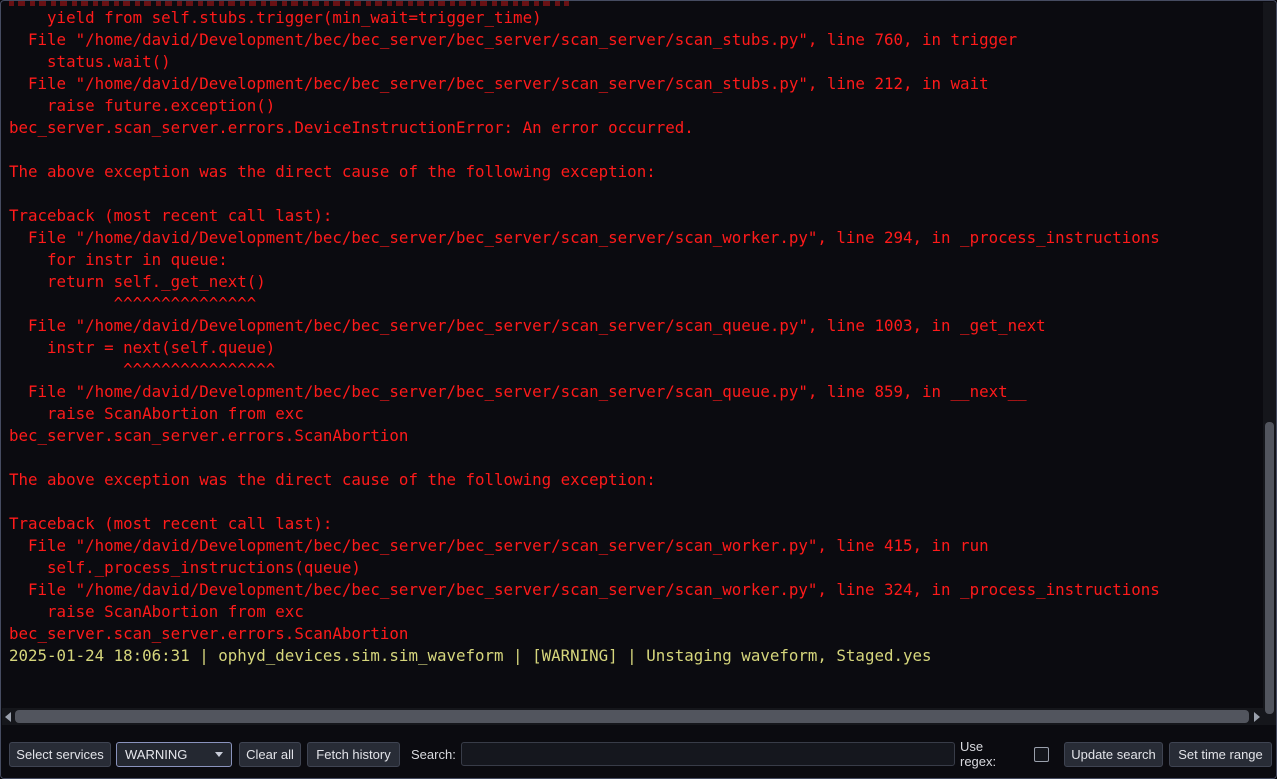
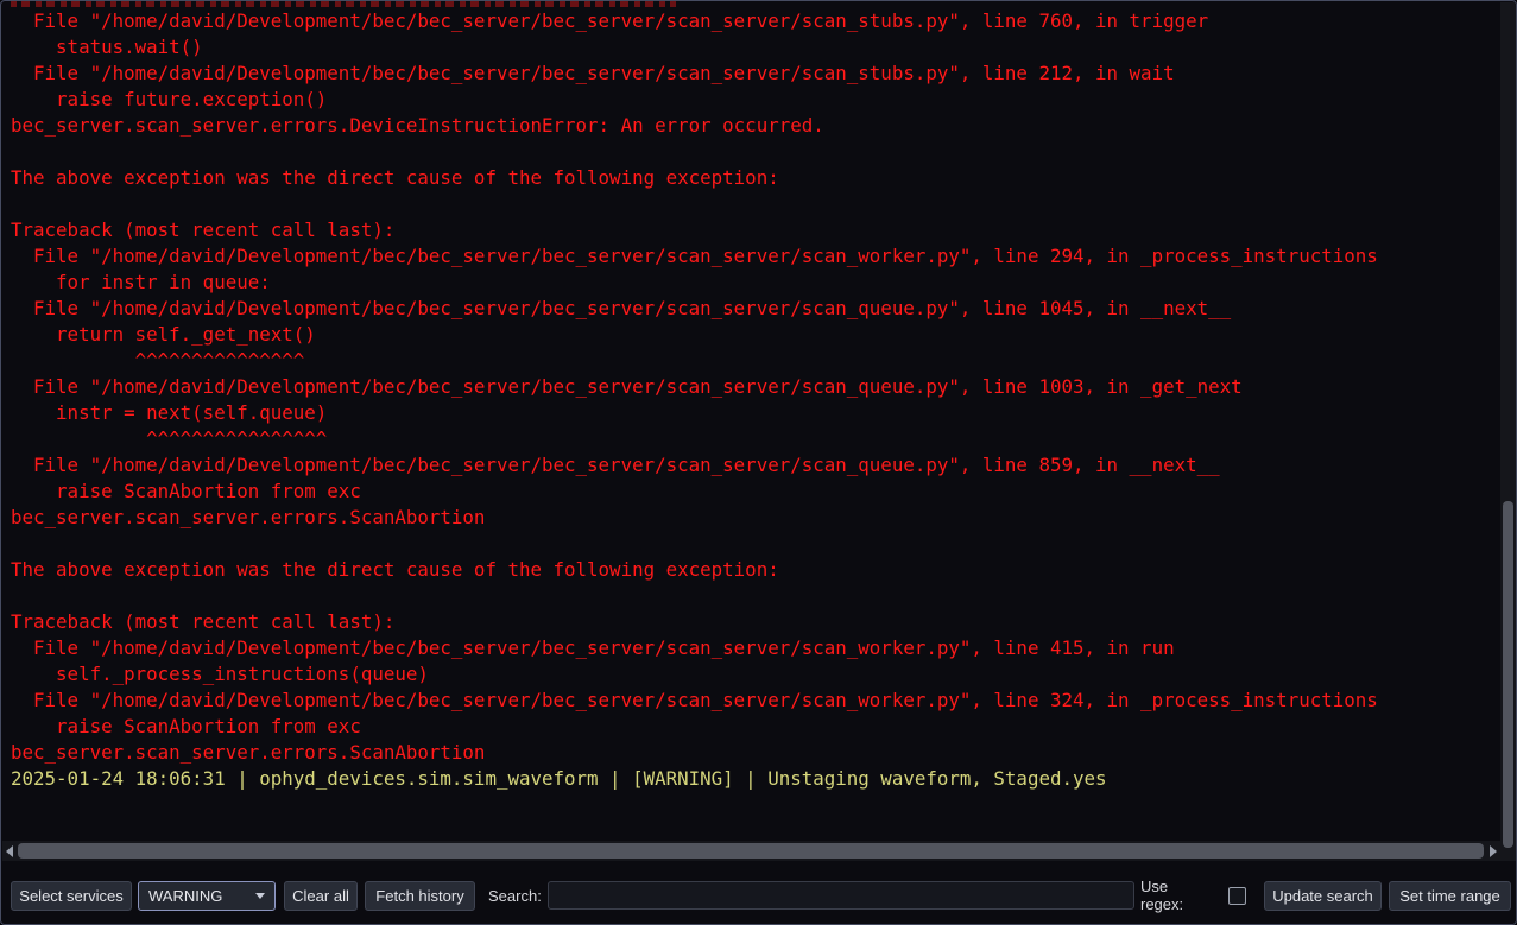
- yield from self.stubs.trigger(min_wait=trigger_time)
  File "/home/david/Development/bec/bec_server/bec_server/scan_server/scan_stubs.py", line 760, in trigger
  status.wait()
  File "/home/david/Development/bec/bec_server/bec_server/scan_server/scan_stubs.py", line 212, in wait
  raise future.exception()
  bec_server.scan_server.errors.DeviceInstructionError: An error occurred.
  The above exception was the direct cause of the following exception:
  Traceback (most recent call last):
  File "/home/david/Development/bec/bec_server/bec_server/scan_server/scan_worker.py", line 294, in _process_instructions
  for instr in queue:
+ File "/home/david/Development/bec/bec_server/bec_server/scan_server/scan_queue.py", line 1045, in __next__
  return self._get_next()
  ^^^^^^^^^^^^^^^
  File "/home/david/Development/bec/bec_server/bec_server/scan_server/scan_queue.py", line 1003, in _get_next
  instr = next(self.queue)
  ^^^^^^^^^^^^^^^^
  File "/home/david/Development/bec/bec_server/bec_server/scan_server/scan_queue.py", line 859, in __next__
  raise ScanAbortion from exc
  bec_server.scan_server.errors.ScanAbortion
  The above exception was the direct cause of the following exception:
  Traceback (most recent call last):
  File "/home/david/Development/bec/bec_server/bec_server/scan_server/scan_worker.py", line 415, in run
  self._process_instructions(queue)
  File "/home/david/Development/bec/bec_server/bec_server/scan_server/scan_worker.py", line 324, in _process_instructions
  raise ScanAbortion from exc
  bec_server.scan_server.errors.ScanAbortion
  2025-01-24 18:06:31 | ophyd_devices.sim.sim_waveform | [WARNING] | Unstaging waveform, Staged.yes
  Select services
  WARNING
  Clear all
  Fetch history
  Search:
  Use regex:
  Update search
  Set time range
